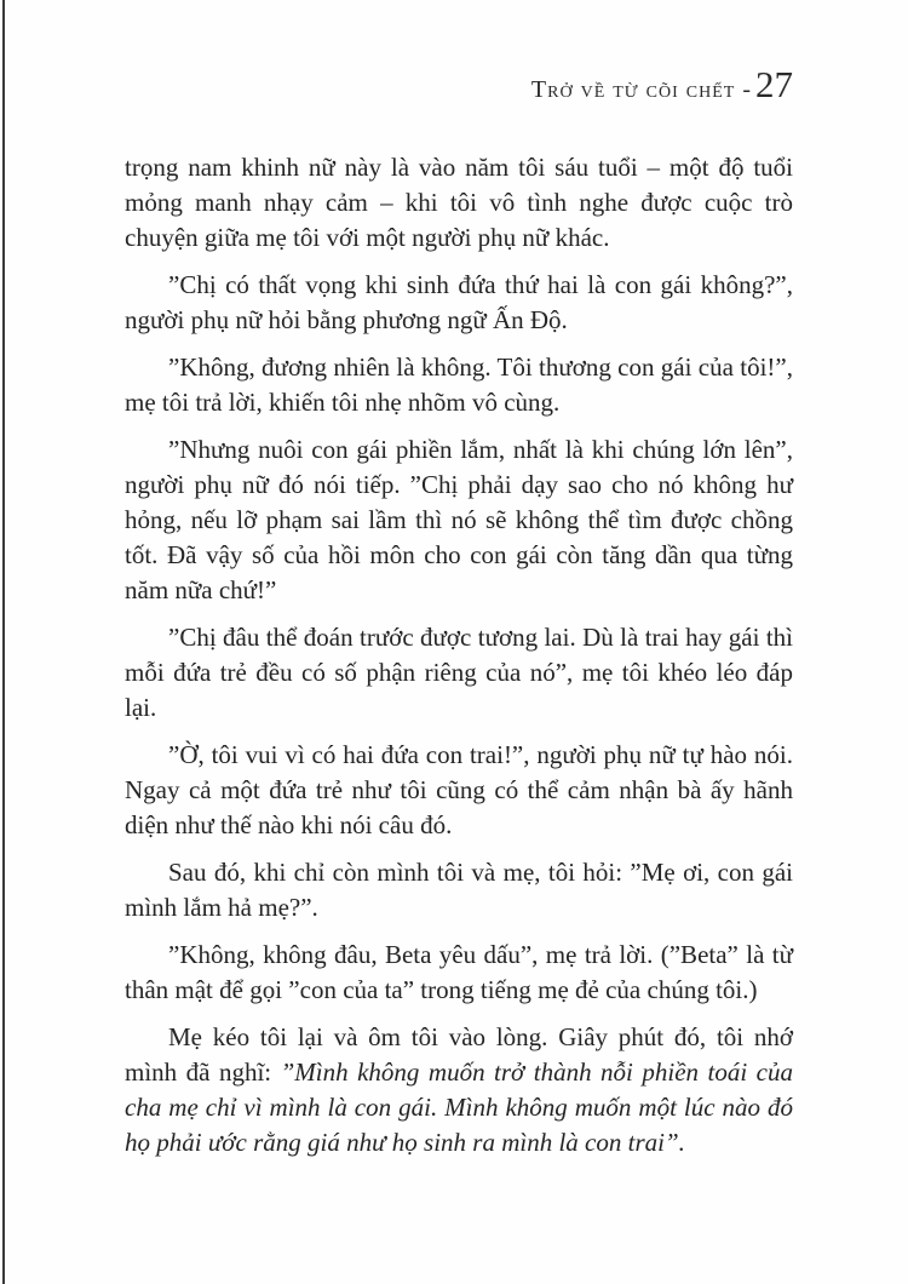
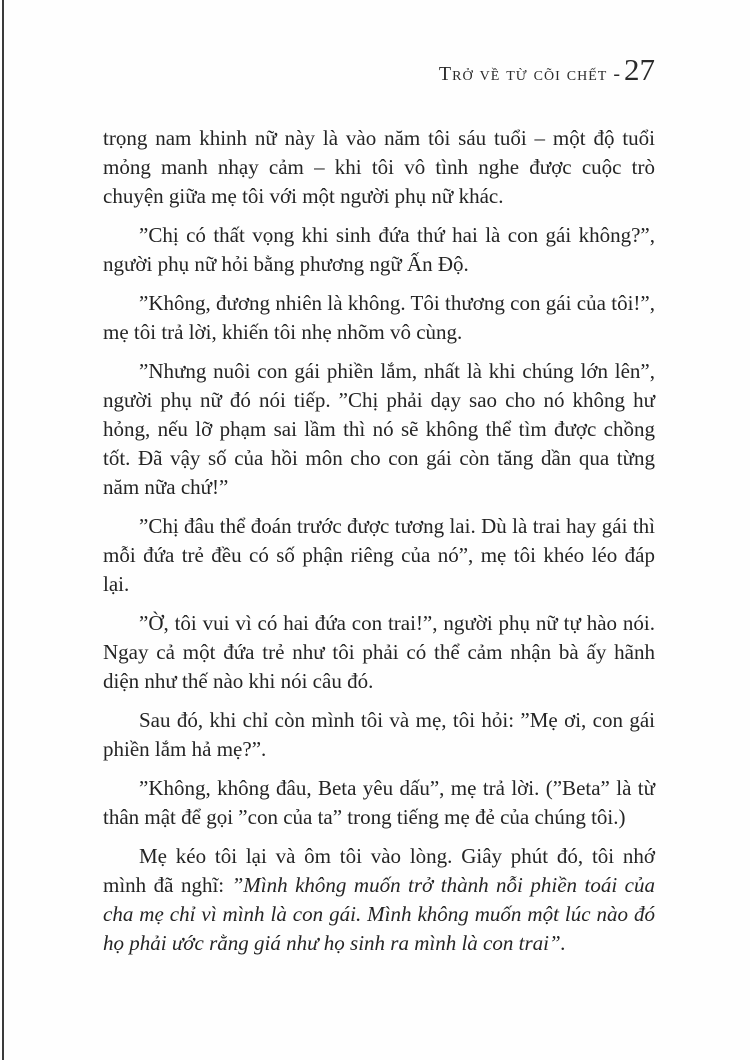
  Trở về từ cõi chết - 27
  trọng nam khinh nữ này là vào năm tôi sáu tuổi – một độ tuổi mỏng manh nhạy cảm – khi tôi vô tình nghe được cuộc trò chuyện giữa mẹ tôi với một người phụ nữ khác.
  ”Chị có thất vọng khi sinh đứa thứ hai là con gái không?”, người phụ nữ hỏi bằng phương ngữ Ấn Độ.
  ”Không, đương nhiên là không. Tôi thương con gái của tôi!”, mẹ tôi trả lời, khiến tôi nhẹ nhõm vô cùng.
  ”Nhưng nuôi con gái phiền lắm, nhất là khi chúng lớn lên”, người phụ nữ đó nói tiếp. ”Chị phải dạy sao cho nó không hư hỏng, nếu lỡ phạm sai lầm thì nó sẽ không thể tìm được chồng tốt. Đã vậy số của hồi môn cho con gái còn tăng dần qua từng năm nữa chứ!”
  ”Chị đâu thể đoán trước được tương lai. Dù là trai hay gái thì mỗi đứa trẻ đều có số phận riêng của nó”, mẹ tôi khéo léo đáp lại.
- ”Ờ, tôi vui vì có hai đứa con trai!”, người phụ nữ tự hào nói. Ngay cả một đứa trẻ như tôi cũng có thể cảm nhận bà ấy hãnh diện như thế nào khi nói câu đó.
+ ”Ờ, tôi vui vì có hai đứa con trai!”, người phụ nữ tự hào nói. Ngay cả một đứa trẻ như tôi phải có thể cảm nhận bà ấy hãnh diện như thế nào khi nói câu đó.
- Sau đó, khi chỉ còn mình tôi và mẹ, tôi hỏi: ”Mẹ ơi, con gái mình lắm hả mẹ?”.
+ Sau đó, khi chỉ còn mình tôi và mẹ, tôi hỏi: ”Mẹ ơi, con gái phiền lắm hả mẹ?”.
  ”Không, không đâu, Beta yêu dấu”, mẹ trả lời. (”Beta” là từ thân mật để gọi ”con của ta” trong tiếng mẹ đẻ của chúng tôi.)
  Mẹ kéo tôi lại và ôm tôi vào lòng. Giây phút đó, tôi nhớ mình đã nghĩ: ”Mình không muốn trở thành nỗi phiền toái của cha mẹ chỉ vì mình là con gái. Mình không muốn một lúc nào đó họ phải ước rằng giá như họ sinh ra mình là con trai”.
